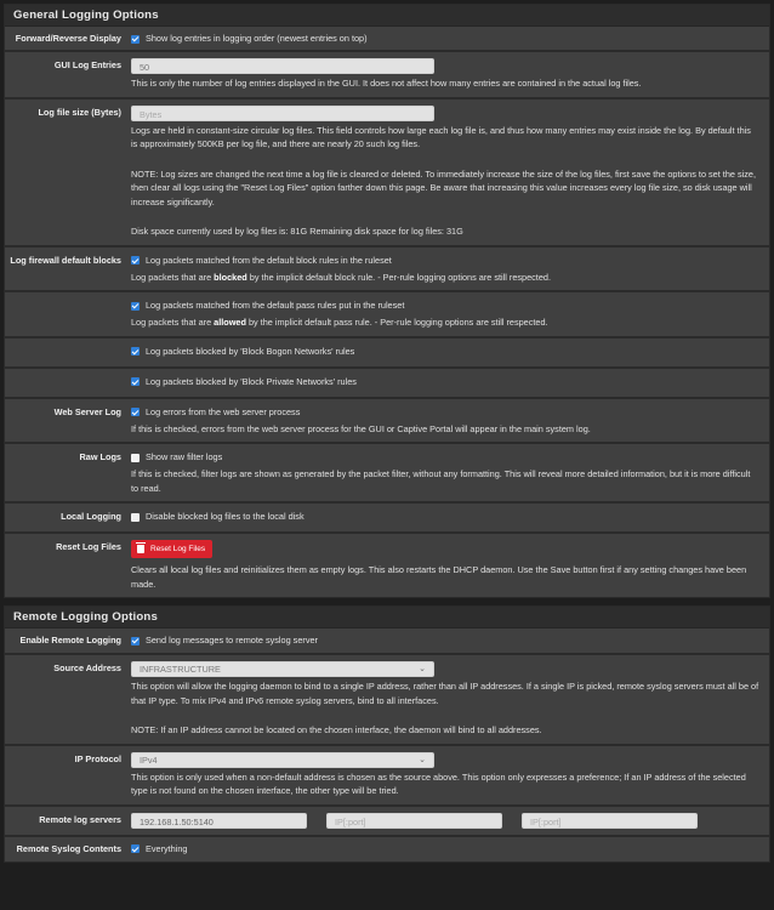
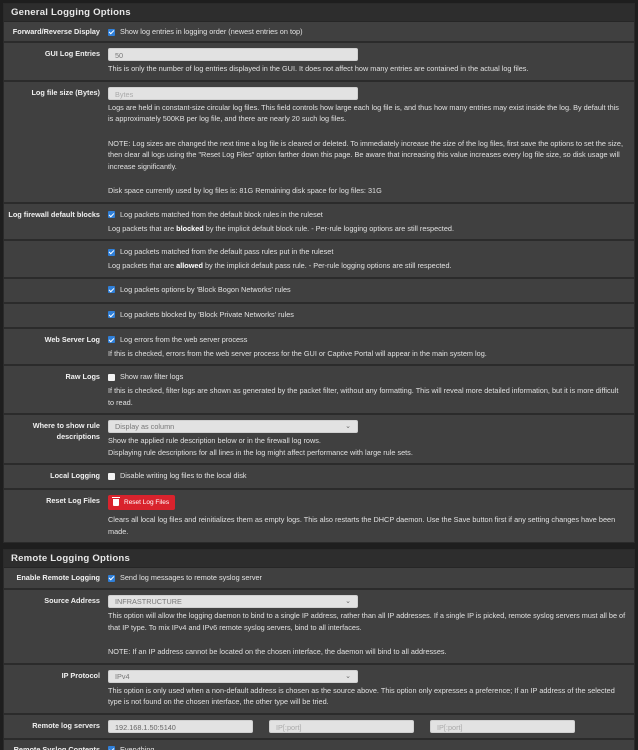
  General Logging Options
  Forward/Reverse Display
  Show log entries in logging order (newest entries on top)
  GUI Log Entries
  50
  This is only the number of log entries displayed in the GUI. It does not affect how many entries are contained in the actual log files.
  Log file size (Bytes)
  Bytes
  Logs are held in constant-size circular log files. This field controls how large each log file is, and thus how many entries may exist inside the log. By default this is approximately 500KB per log file, and there are nearly 20 such log files.
  NOTE: Log sizes are changed the next time a log file is cleared or deleted. To immediately increase the size of the log files, first save the options to set the size, then clear all logs using the "Reset Log Files" option farther down this page. Be aware that increasing this value increases every log file size, so disk usage will increase significantly.
  Disk space currently used by log files is: 81G Remaining disk space for log files: 31G
  Log firewall default blocks
  Log packets matched from the default block rules in the ruleset
  Log packets that are blocked by the implicit default block rule. - Per-rule logging options are still respected.
  Log packets matched from the default pass rules put in the ruleset
  Log packets that are allowed by the implicit default pass rule. - Per-rule logging options are still respected.
- Log packets blocked by 'Block Bogon Networks' rules
+ Log packets options by 'Block Bogon Networks' rules
  Log packets blocked by 'Block Private Networks' rules
  Web Server Log
  Log errors from the web server process
  If this is checked, errors from the web server process for the GUI or Captive Portal will appear in the main system log.
  Raw Logs
  Show raw filter logs
  If this is checked, filter logs are shown as generated by the packet filter, without any formatting. This will reveal more detailed information, but it is more difficult to read.
+ Where to show rule descriptions
+ Display as column
+ Show the applied rule description below or in the firewall log rows.
+ Displaying rule descriptions for all lines in the log might affect performance with large rule sets.
  Local Logging
- Disable blocked log files to the local disk
+ Disable writing log files to the local disk
  Reset Log Files
  Clears all local log files and reinitializes them as empty logs. This also restarts the DHCP daemon. Use the Save button first if any setting changes have been made.
  Remote Logging Options
  Enable Remote Logging
  Send log messages to remote syslog server
  Source Address
  INFRASTRUCTURE
  This option will allow the logging daemon to bind to a single IP address, rather than all IP addresses. If a single IP is picked, remote syslog servers must all be of that IP type. To mix IPv4 and IPv6 remote syslog servers, bind to all interfaces.
  NOTE: If an IP address cannot be located on the chosen interface, the daemon will bind to all addresses.
  IP Protocol
  IPv4
  This option is only used when a non-default address is chosen as the source above. This option only expresses a preference; If an IP address of the selected type is not found on the chosen interface, the other type will be tried.
  Remote log servers
  192.168.1.50:5140
  IP[:port]
  IP[:port]
  Remote Syslog Contents
  Everything
